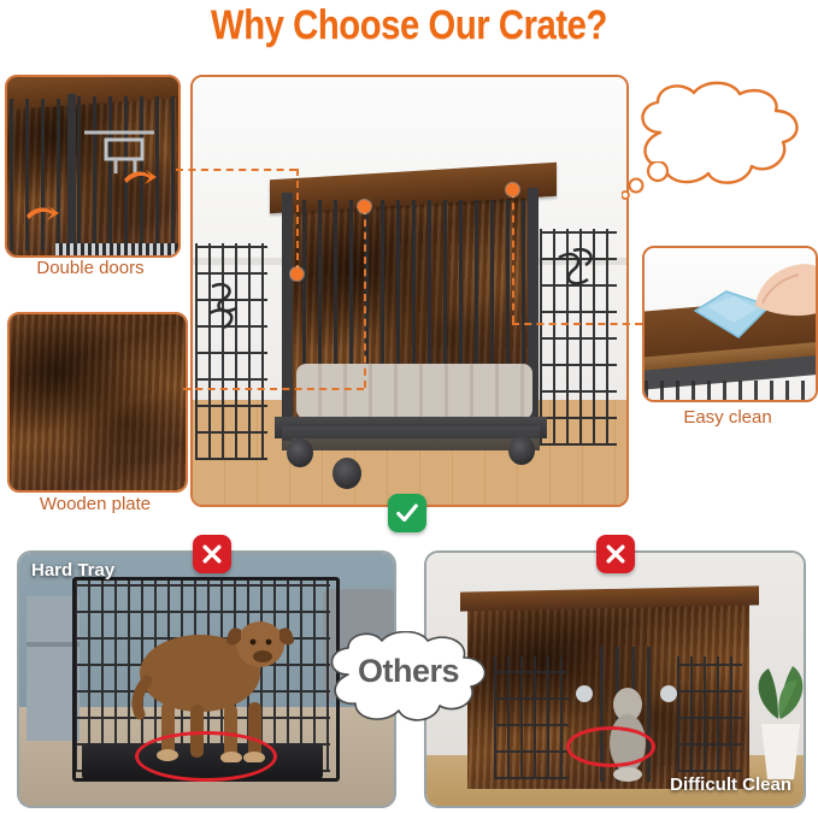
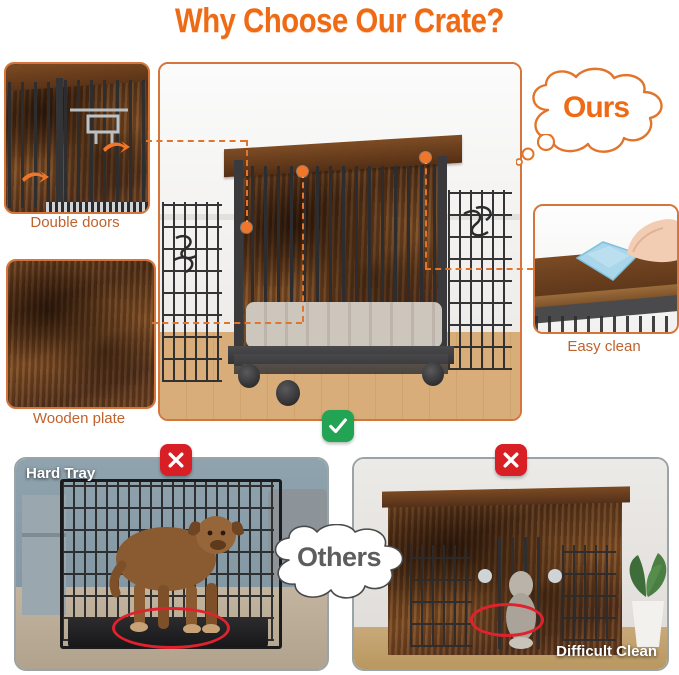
  Why Choose Our Crate?
  Double doors
  Wooden plate
  Easy clean
+ Ours
  Hard Tray
  Difficult Clean
  Others
